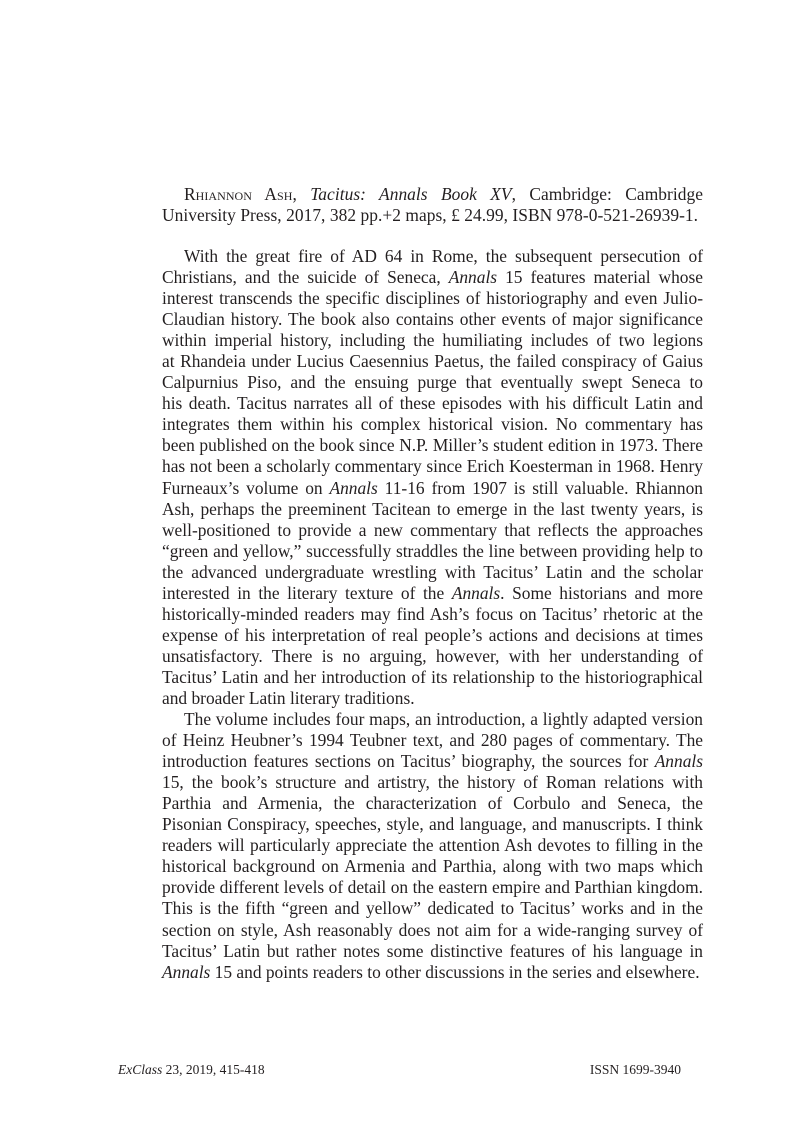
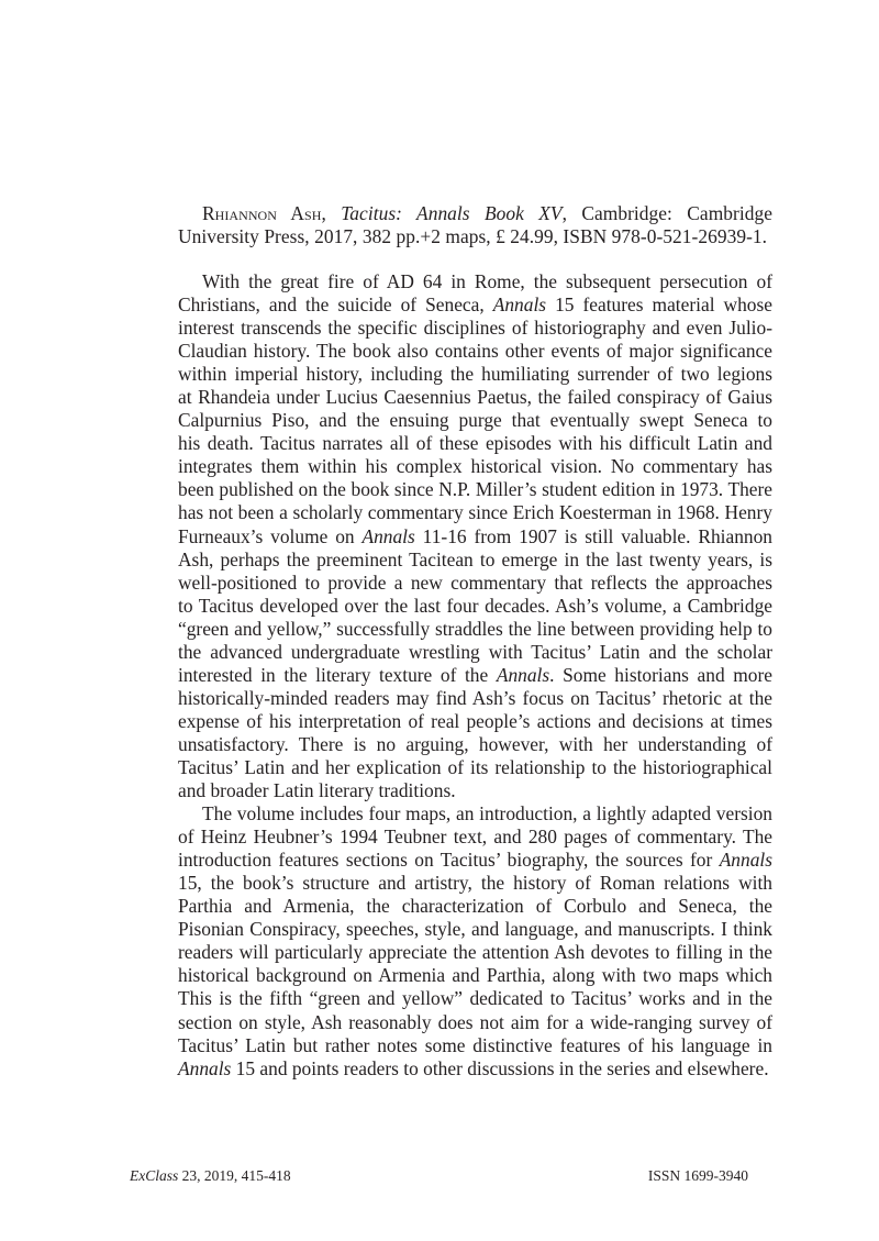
  Rhiannon Ash, Tacitus: Annals Book XV, Cambridge: Cambridge
  University Press, 2017, 382 pp.+2 maps, £ 24.99, ISBN 978-0-521-26939-1.
  With the great fire of AD 64 in Rome, the subsequent persecution of
  Christians, and the suicide of Seneca, Annals 15 features material whose
  interest transcends the specific disciplines of historiography and even Julio-
  Claudian history. The book also contains other events of major significance
- within imperial history, including the humiliating includes of two legions
+ within imperial history, including the humiliating surrender of two legions
  at Rhandeia under Lucius Caesennius Paetus, the failed conspiracy of Gaius
  Calpurnius Piso, and the ensuing purge that eventually swept Seneca to
  his death. Tacitus narrates all of these episodes with his difficult Latin and
  integrates them within his complex historical vision. No commentary has
  been published on the book since N.P. Miller’s student edition in 1973. There
  has not been a scholarly commentary since Erich Koesterman in 1968. Henry
  Furneaux’s volume on Annals 11-16 from 1907 is still valuable. Rhiannon
  Ash, perhaps the preeminent Tacitean to emerge in the last twenty years, is
  well-positioned to provide a new commentary that reflects the approaches
+ to Tacitus developed over the last four decades. Ash’s volume, a Cambridge
  “green and yellow,” successfully straddles the line between providing help to
  the advanced undergraduate wrestling with Tacitus’ Latin and the scholar
  interested in the literary texture of the Annals. Some historians and more
  historically-minded readers may find Ash’s focus on Tacitus’ rhetoric at the
  expense of his interpretation of real people’s actions and decisions at times
  unsatisfactory. There is no arguing, however, with her understanding of
- Tacitus’ Latin and her introduction of its relationship to the historiographical
+ Tacitus’ Latin and her explication of its relationship to the historiographical
  and broader Latin literary traditions.
  The volume includes four maps, an introduction, a lightly adapted version
  of Heinz Heubner’s 1994 Teubner text, and 280 pages of commentary. The
  introduction features sections on Tacitus’ biography, the sources for Annals
  15, the book’s structure and artistry, the history of Roman relations with
  Parthia and Armenia, the characterization of Corbulo and Seneca, the
  Pisonian Conspiracy, speeches, style, and language, and manuscripts. I think
  readers will particularly appreciate the attention Ash devotes to filling in the
  historical background on Armenia and Parthia, along with two maps which
- provide different levels of detail on the eastern empire and Parthian kingdom.
  This is the fifth “green and yellow” dedicated to Tacitus’ works and in the
  section on style, Ash reasonably does not aim for a wide-ranging survey of
  Tacitus’ Latin but rather notes some distinctive features of his language in
  Annals 15 and points readers to other discussions in the series and elsewhere.
  ExClass 23, 2019, 415-418
  ISSN 1699-3940
